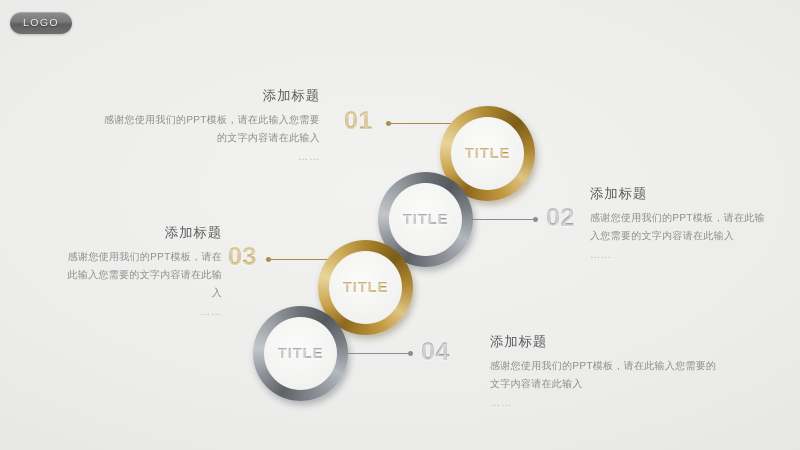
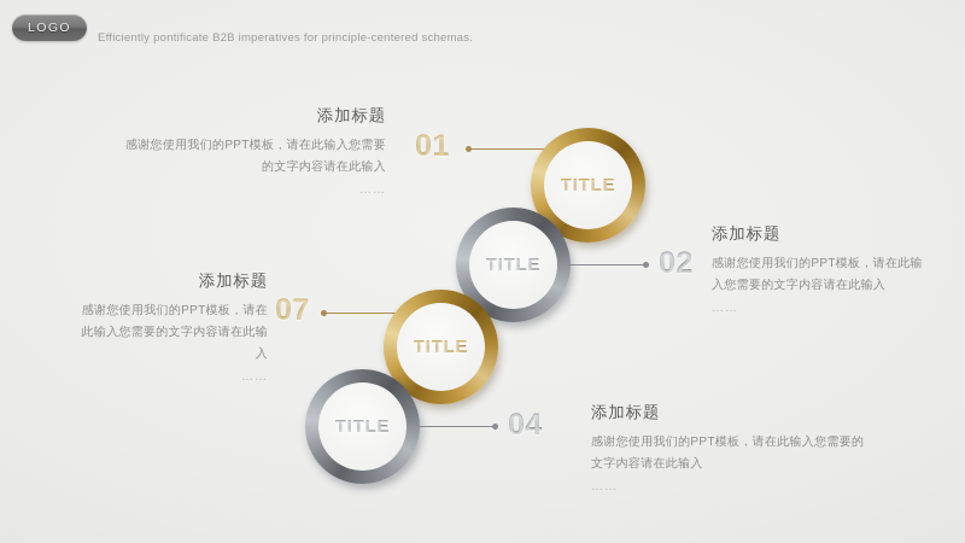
  LOGO
+ Efficiently pontificate B2B imperatives for principle-centered schemas.
  添加标题
  感谢您使用我们的PPT模板，请在此输入您需要的文字内容请在此输入
  ……
  01
  TITLE
  TITLE
  02
  添加标题
  感谢您使用我们的PPT模板，请在此输入您需要的文字内容请在此输入
  ……
  添加标题
  感谢您使用我们的PPT模板，请在此输入您需要的文字内容请在此输入
  ……
- 03
+ 07
  TITLE
  TITLE
  04
  添加标题
  感谢您使用我们的PPT模板，请在此输入您需要的文字内容请在此输入
  ……
